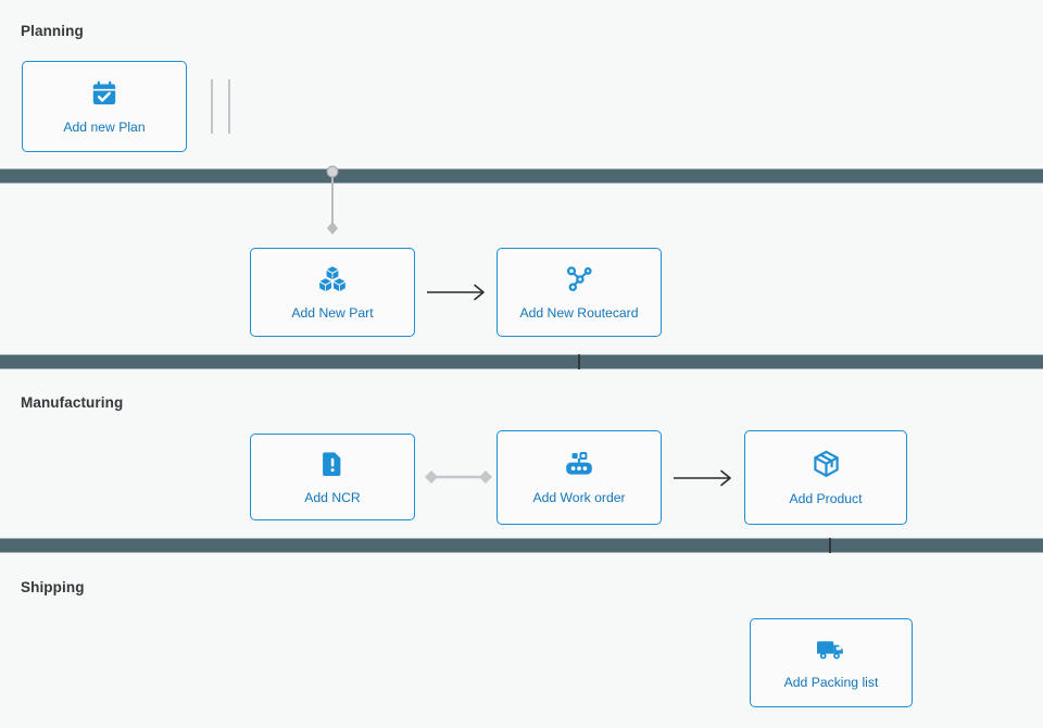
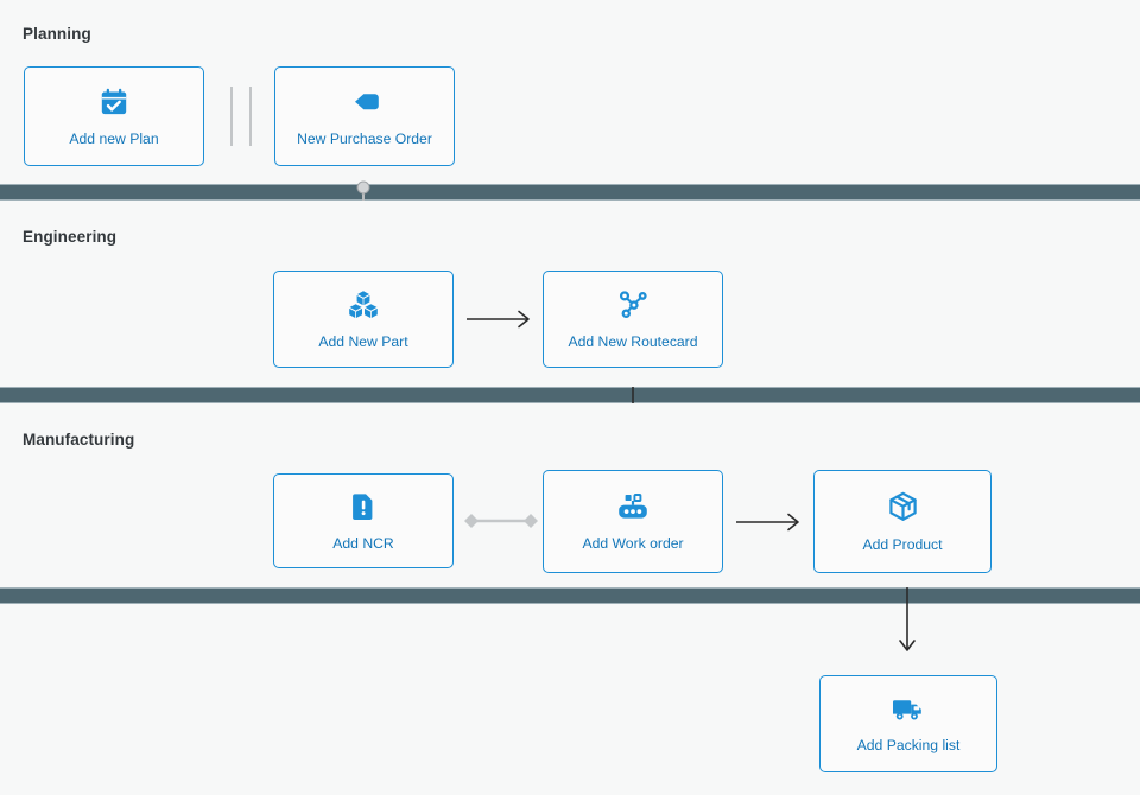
  Planning
  Add new Plan
+ New Purchase Order
+ Engineering
  Add New Part
  Add New Routecard
  Manufacturing
  Add NCR
  Add Work order
  Add Product
- Shipping
  Add Packing list
